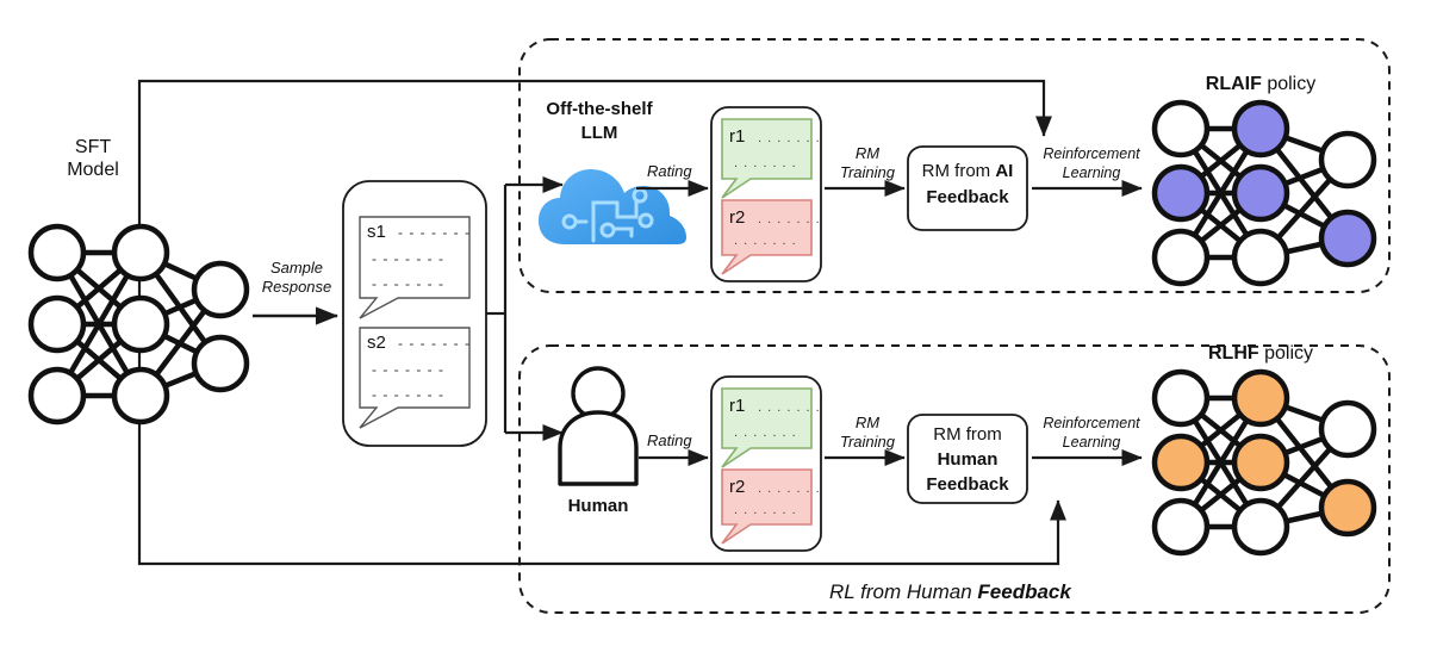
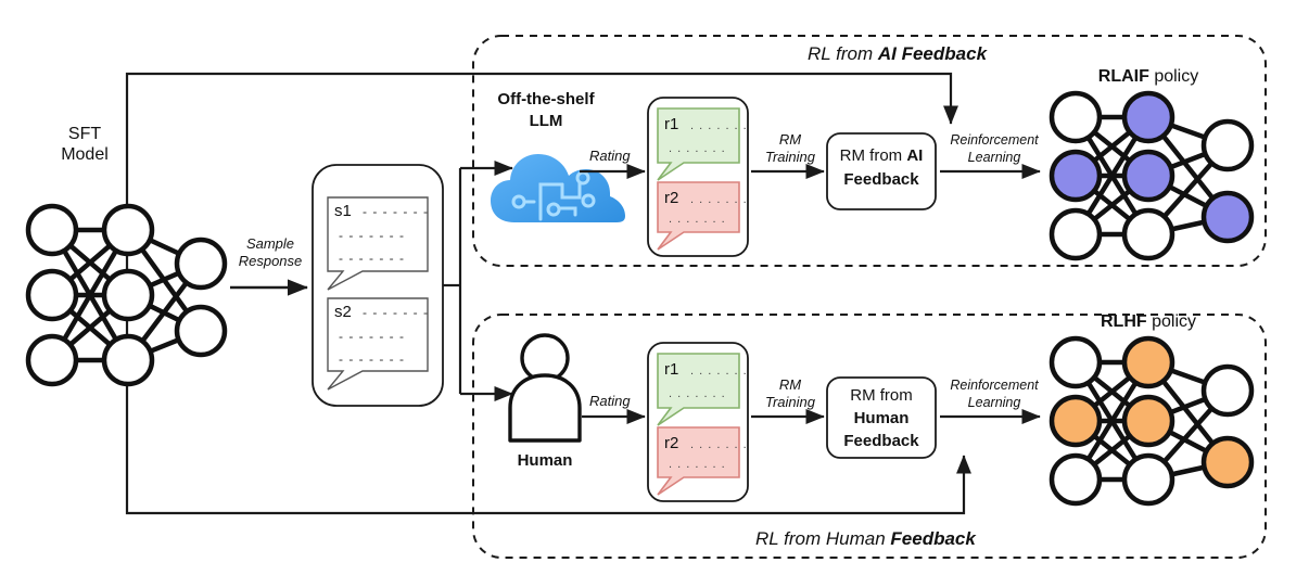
  SFT
  Model
  Sample
  Response
  s1
  - - - - - - -
  - - - - - - -
  - - - - - - -
  s2
  - - - - - - -
  - - - - - - -
  - - - - - - -
+ RL from AI Feedback
  RL from Human Feedback
  Off-the-shelf
  LLM
  Human
  Rating
  Rating
  r1
  . . . . . . .
  . . . . . . .
  r2
  . . . . . . .
  . . . . . . .
  r1
  . . . . . . .
  . . . . . . .
  r2
  . . . . . . .
  . . . . . . .
  RM
  Training
  RM
  Training
  RM from AI
  Feedback
  RM from
  Human
  Feedback
  Reinforcement
  Learning
  Reinforcement
  Learning
  RLAIF policy
  RLHF policy
